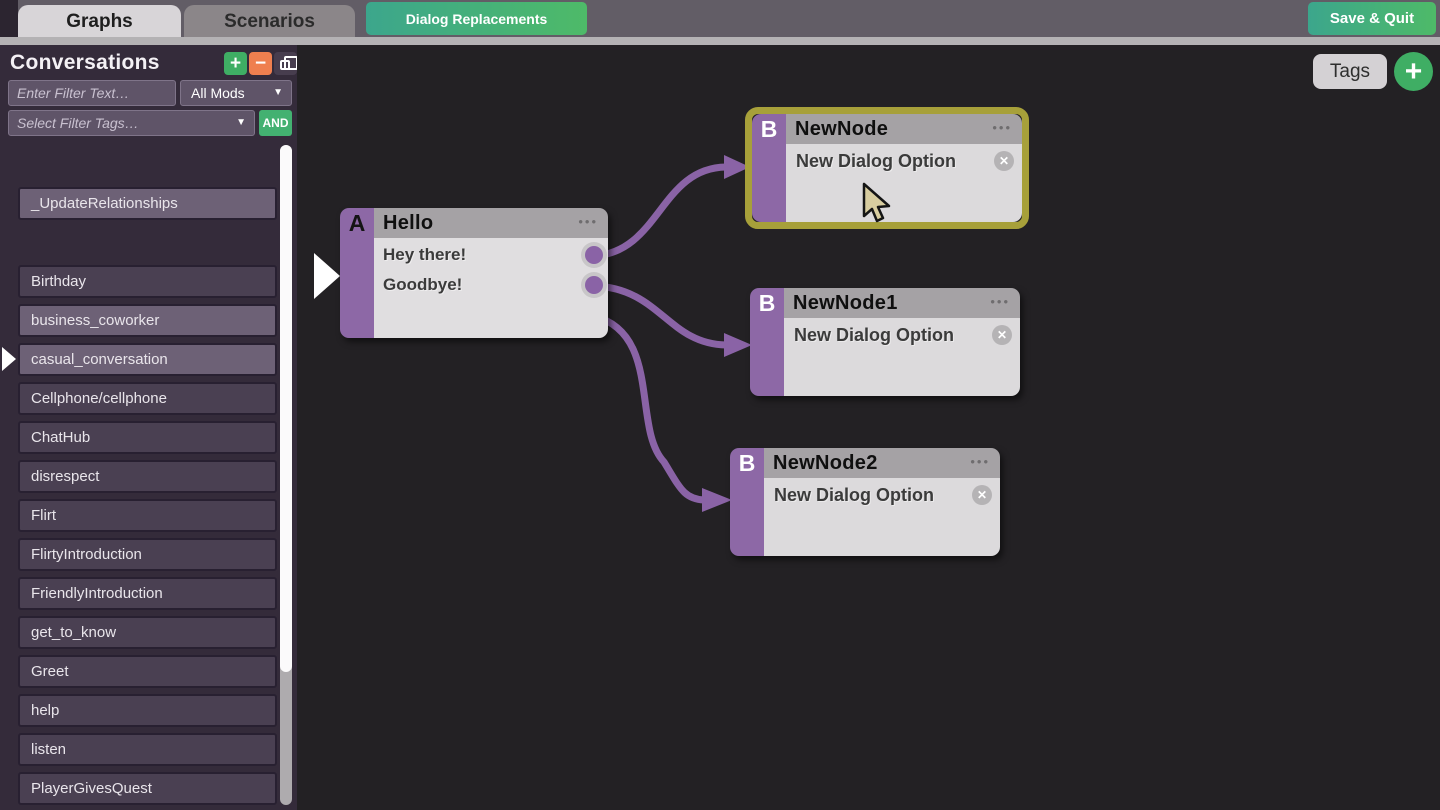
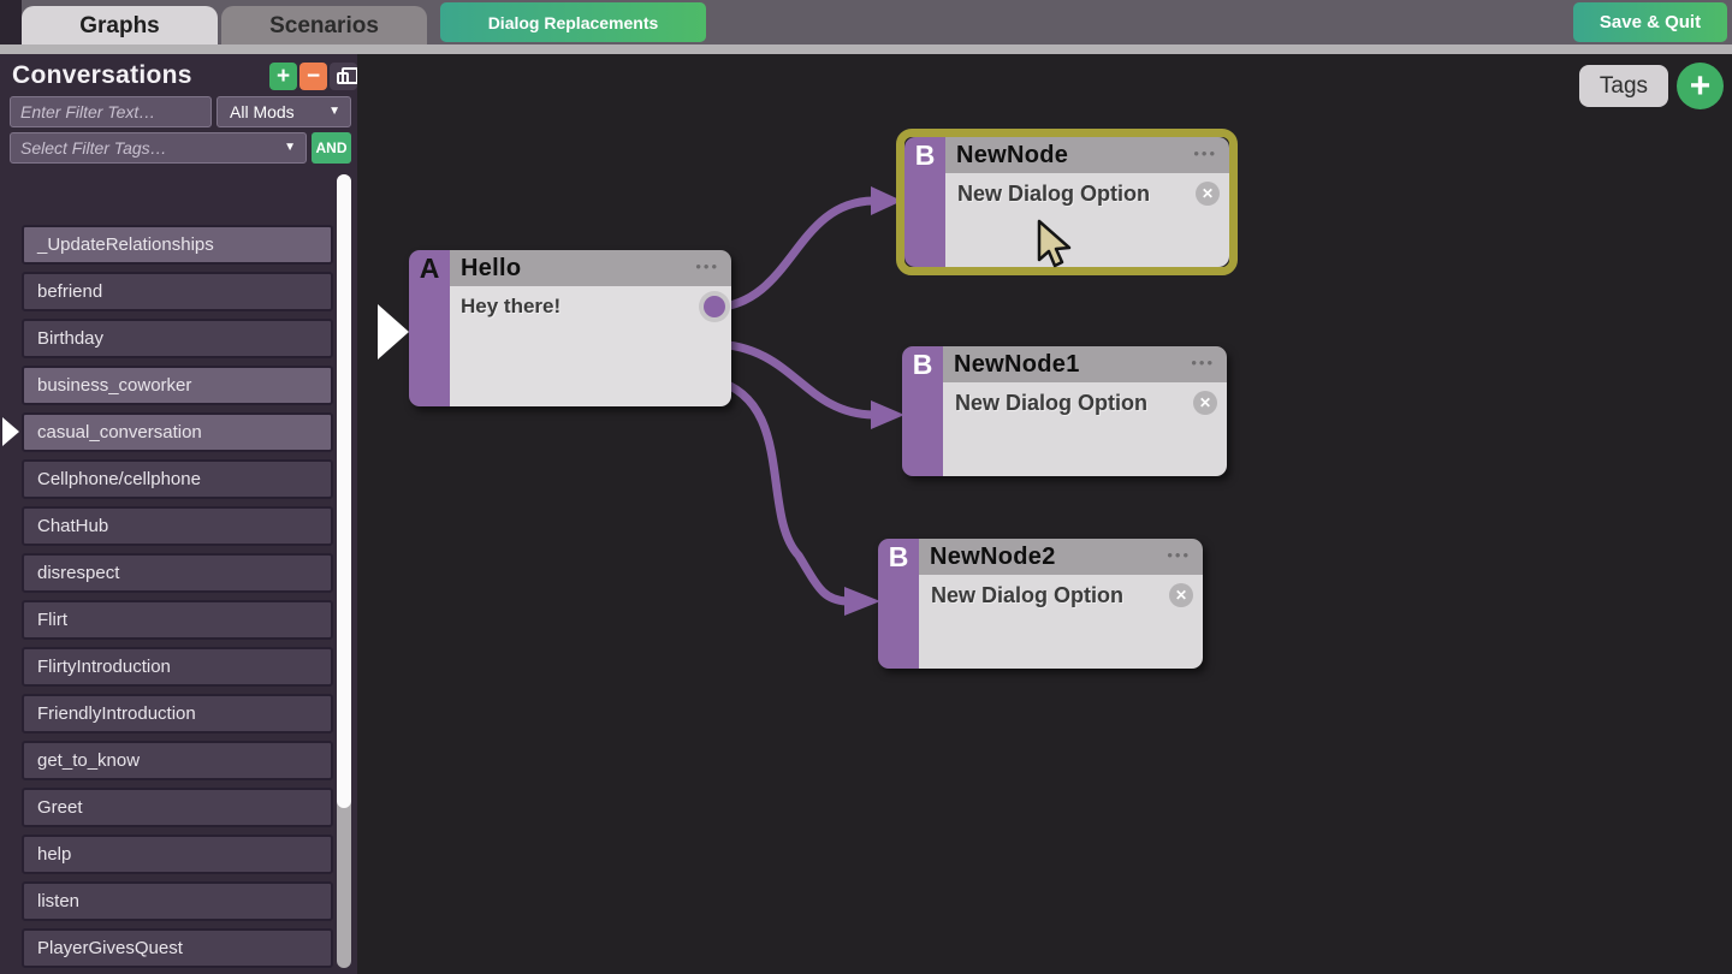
  Graphs
  Scenarios
  Dialog Replacements
  Save & Quit
  Conversations
  +
  −
  Enter Filter Text…
  All Mods
  ▼
  Select Filter Tags…
  ▼
  AND
  _UpdateRelationships
+ befriend
  Birthday
  business_coworker
  casual_conversation
  Cellphone/cellphone
  ChatHub
  disrespect
  Flirt
  FlirtyIntroduction
  FriendlyIntroduction
  get_to_know
  Greet
  help
  listen
  PlayerGivesQuest
  A
  Hello
  •••
  Hey there!
- Goodbye!
  B
  NewNode
  •••
  New Dialog Option
  ✕
  B
  NewNode1
  •••
  New Dialog Option
  ✕
  B
  NewNode2
  •••
  New Dialog Option
  ✕
  Tags
  +
